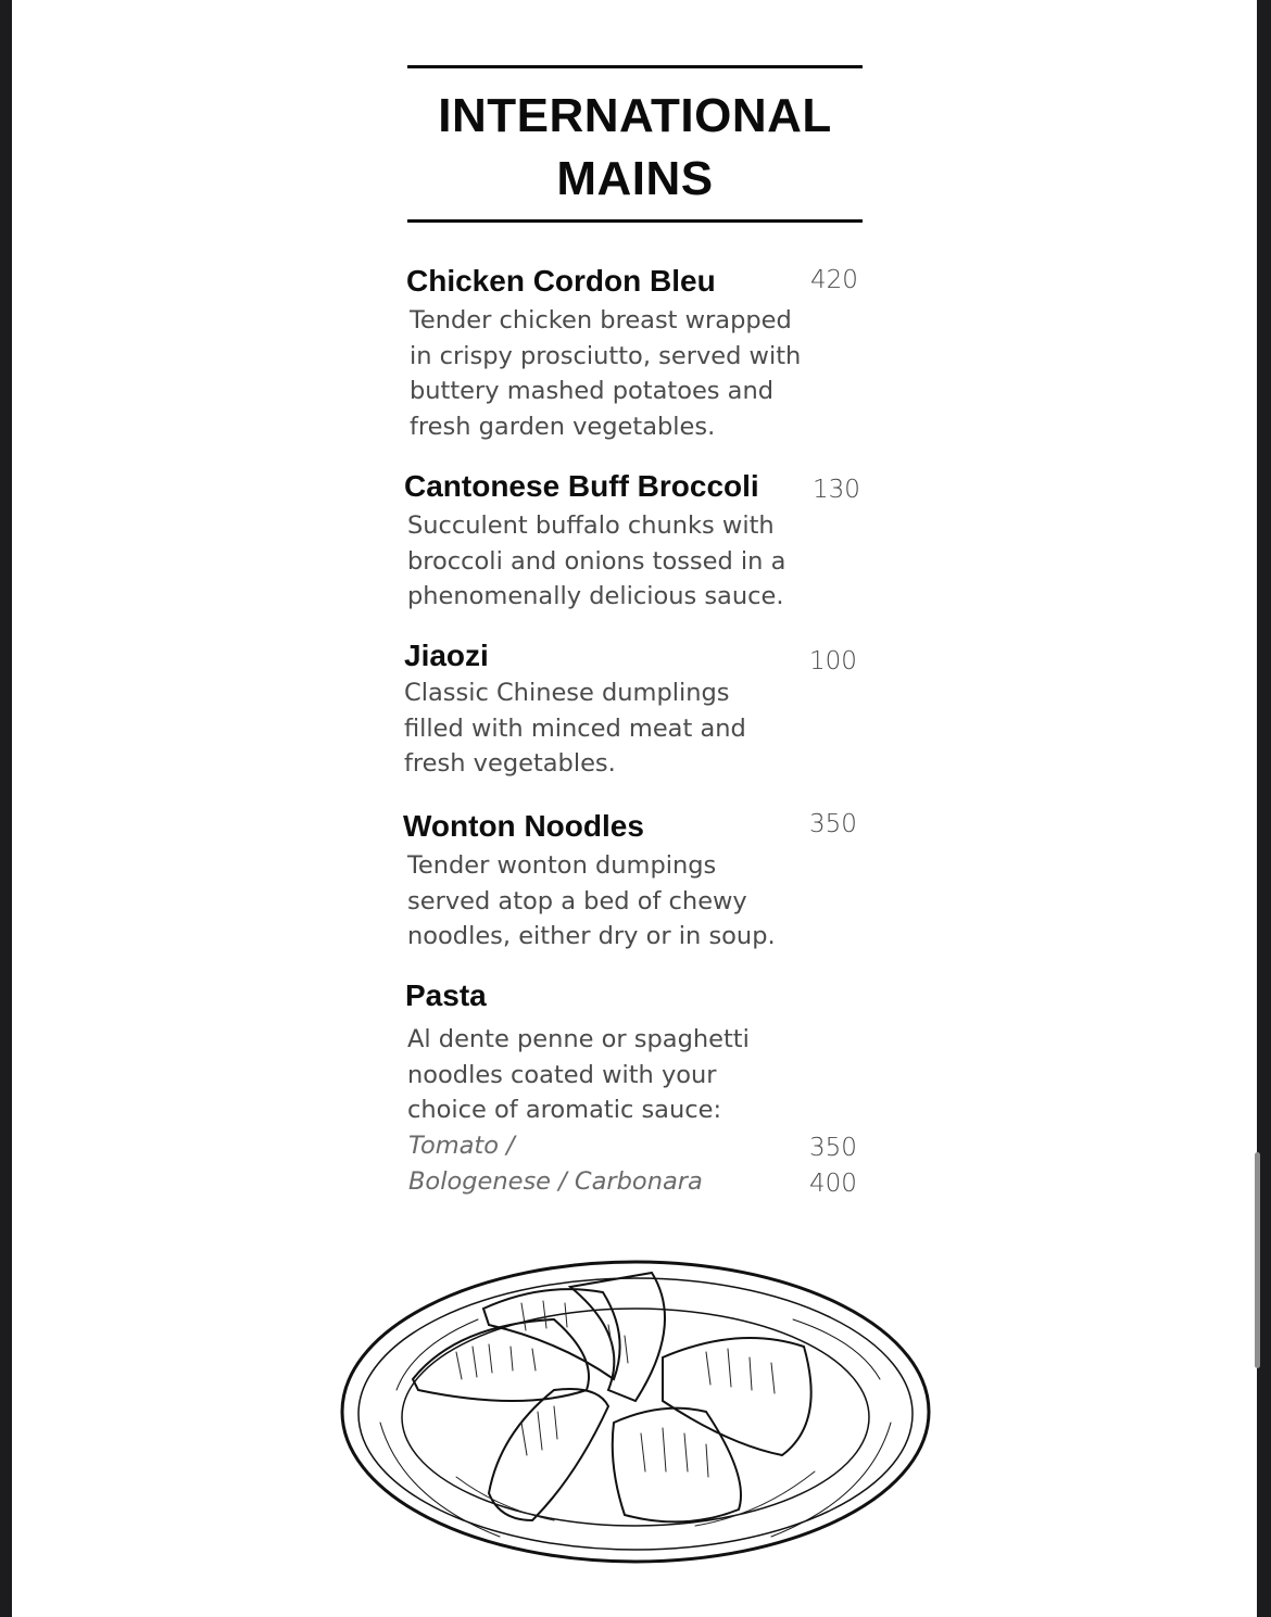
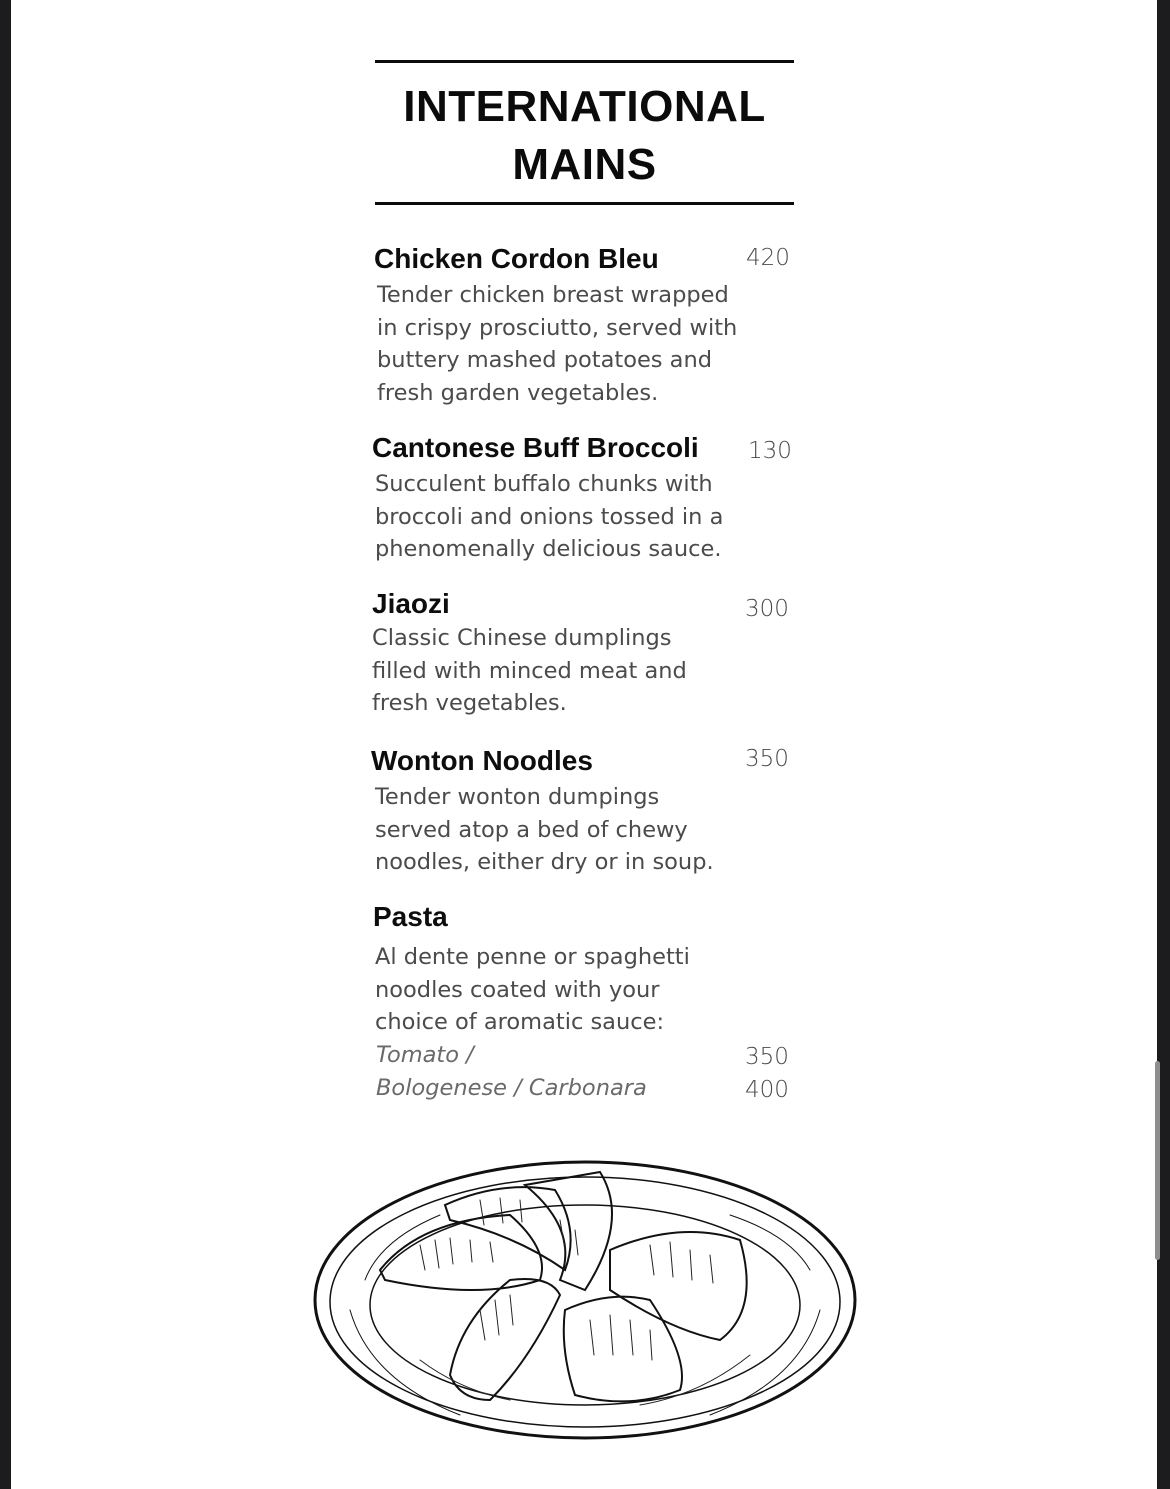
  INTERNATIONAL
  MAINS
  Chicken Cordon Bleu
  420
  Tender chicken breast wrapped
  in crispy prosciutto, served with
  buttery mashed potatoes and
  fresh garden vegetables.
  Cantonese Buff Broccoli
  130
  Succulent buffalo chunks with
  broccoli and onions tossed in a
  phenomenally delicious sauce.
  Jiaozi
- 100
+ 300
  Classic Chinese dumplings
  filled with minced meat and
  fresh vegetables.
  Wonton Noodles
  350
  Tender wonton dumpings
  served atop a bed of chewy
  noodles, either dry or in soup.
  Pasta
  Al dente penne or spaghetti
  noodles coated with your
  choice of aromatic sauce:
  Tomato /
  350
  Bologenese / Carbonara
  400
